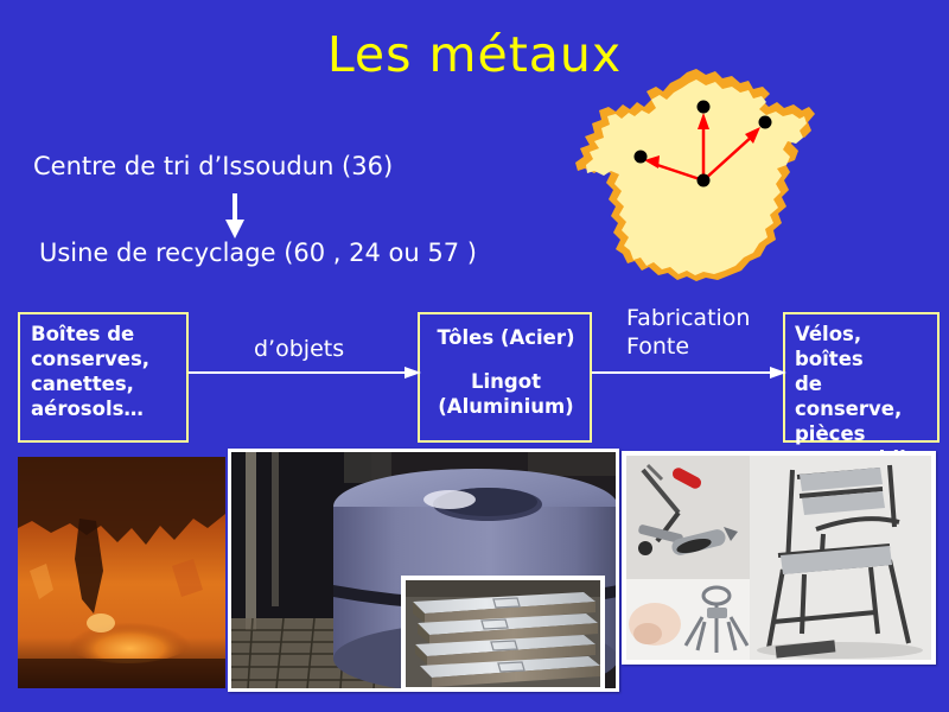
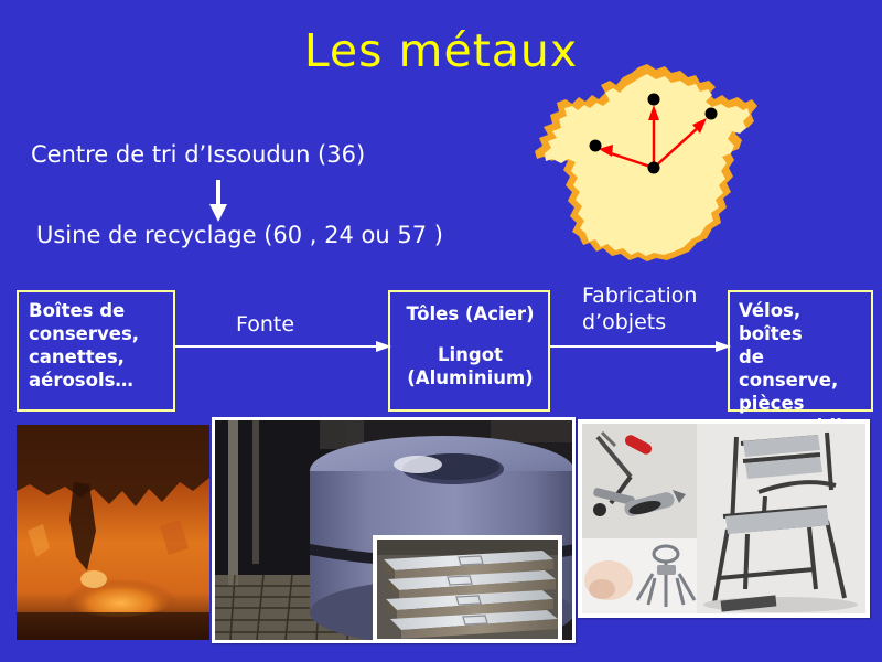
  Les métaux
  Centre de tri d’Issoudun (36)
  Usine de recyclage (60 , 24 ou 57 )
  Boîtes de
  conserves,
  canettes,
  aérosols…
  Tôles (Acier)
  Lingot
  (Aluminium)
  Vélos, boîtes
  de conserve,
  pièces
- d’objets
+ Fonte
  Fabrication
- Fonte
+ d’objets
